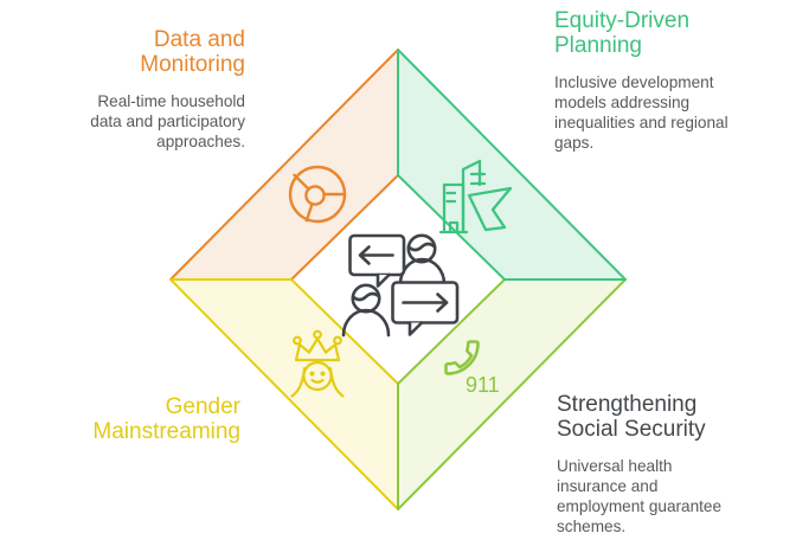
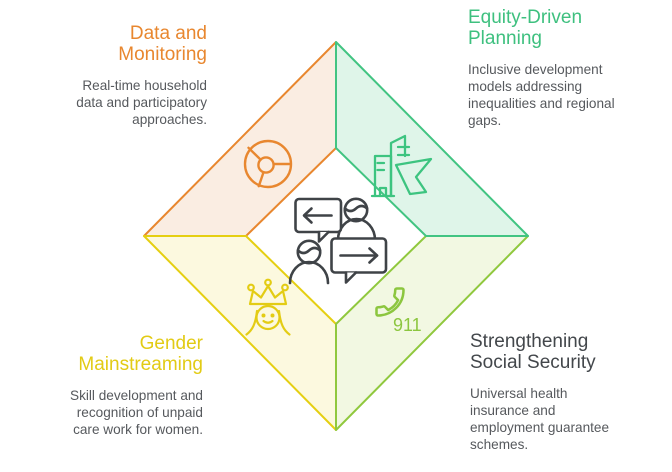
  911
  Data and
  Monitoring
  Real-time household
  data and participatory
  approaches.
  Equity-Driven
  Planning
  Inclusive development
  models addressing
  inequalities and regional
  gaps.
  Gender
  Mainstreaming
+ Skill development and
+ recognition of unpaid
+ care work for women.
  Strengthening
  Social Security
  Universal health
  insurance and
  employment guarantee
  schemes.
